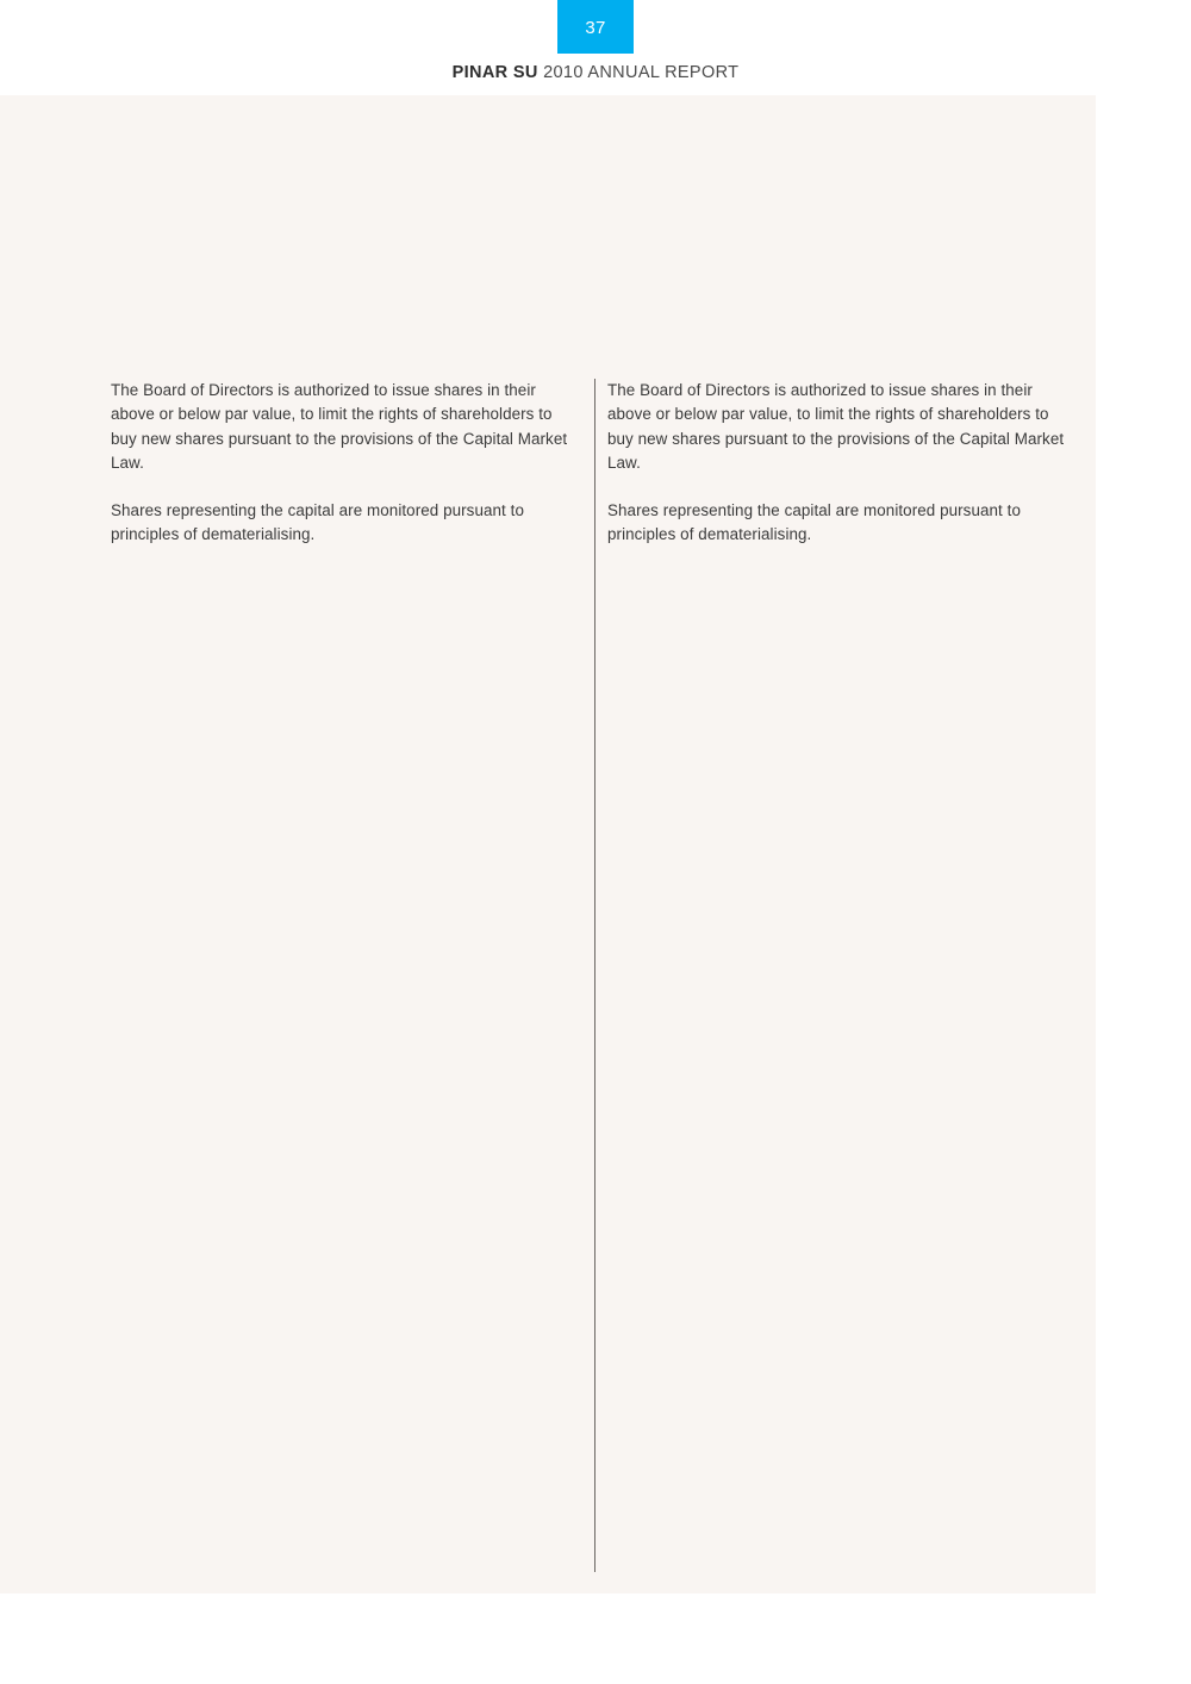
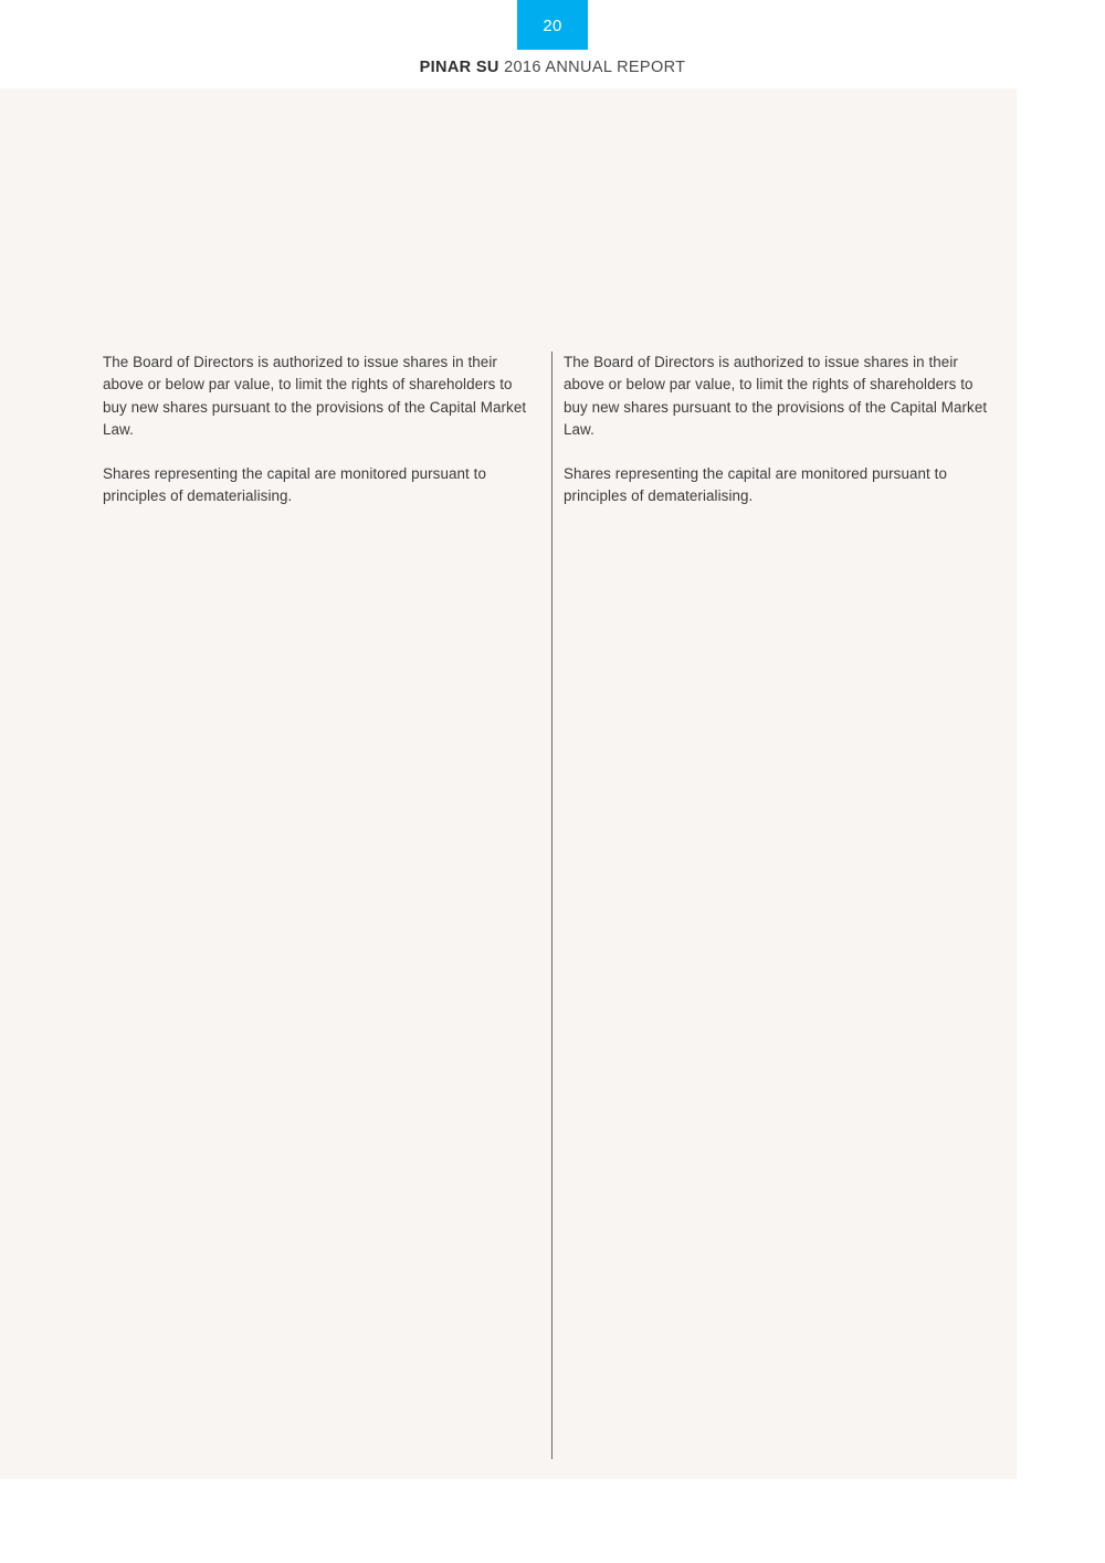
- 37
+ 20
- PINAR SU 2010 ANNUAL REPORT
+ PINAR SU 2016 ANNUAL REPORT
  The Board of Directors is authorized to issue shares in their above or below par value, to limit the rights of shareholders to buy new shares pursuant to the provisions of the Capital Market Law.
  Shares representing the capital are monitored pursuant to principles of dematerialising.
  The Board of Directors is authorized to issue shares in their above or below par value, to limit the rights of shareholders to buy new shares pursuant to the provisions of the Capital Market Law.
  Shares representing the capital are monitored pursuant to principles of dematerialising.
